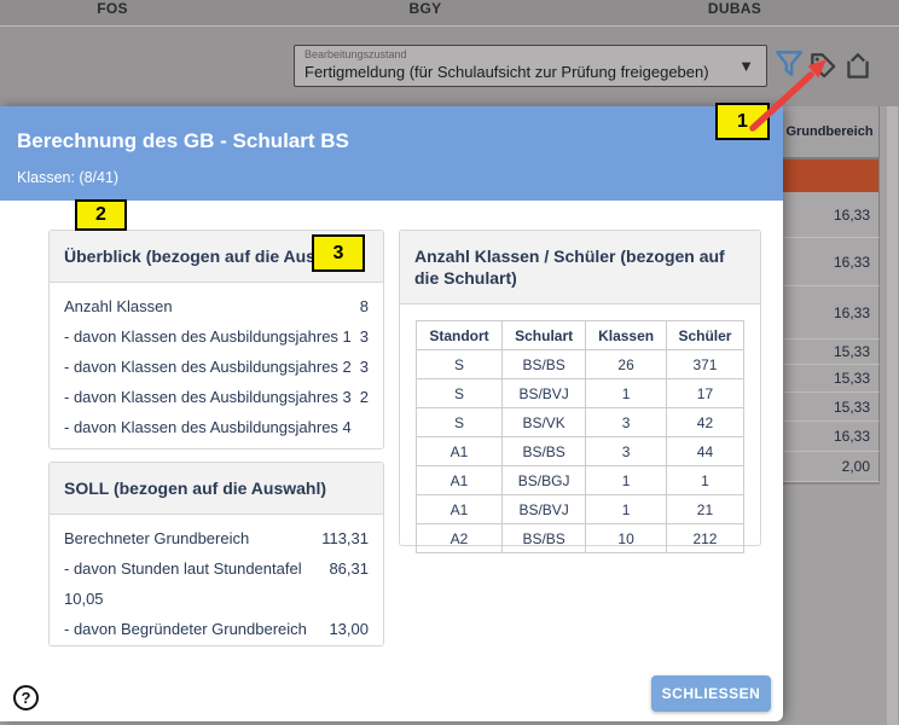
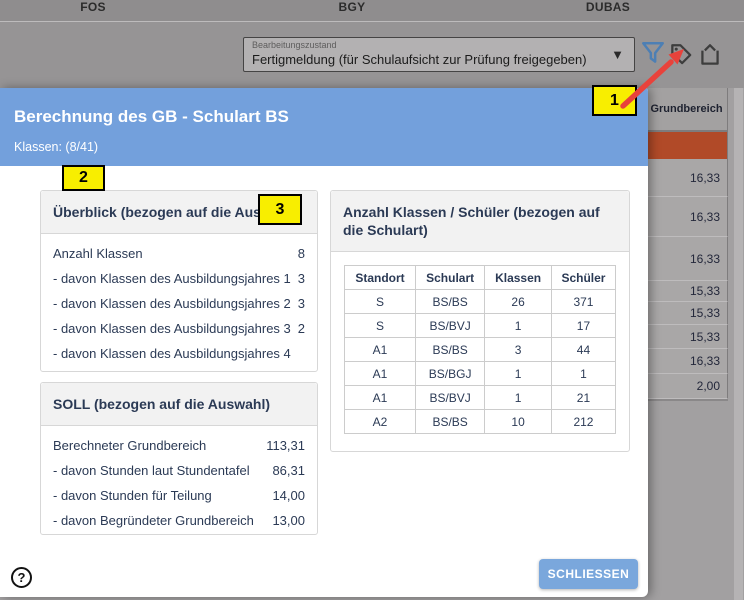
  FOS
  BGY
  DUBAS
  Bearbeitungszustand
  Fertigmeldung (für Schulaufsicht zur Prüfung freigegeben)
  ▼
  Grundbereich
  16,33
  16,33
  16,33
  15,33
  15,33
  15,33
  16,33
  2,00
  Berechnung des GB - Schulart BS
  Klassen: (8/41)
  Überblick (bezogen auf die Au
  Anzahl Klassen
  8
  - davon Klassen des Ausbildungsjahres 1
  3
  - davon Klassen des Ausbildungsjahres 2
  3
  - davon Klassen des Ausbildungsjahres 3
  2
  - davon Klassen des Ausbildungsjahres 4
  SOLL (bezogen auf die Auswahl)
  Berechneter Grundbereich
  113,31
  - davon Stunden laut Stundentafel
  86,31
+ - davon Stunden für Teilung
- 10,05
+ 14,00
  - davon Begründeter Grundbereich
  13,00
  Anzahl Klassen / Schüler (bezogen auf die Schulart)
  Standort	Schulart	Klassen	Schüler
  S	BS/BS	26	371
  S	BS/BVJ	1	17
- S	BS/VK	3	42
  A1	BS/BS	3	44
  A1	BS/BGJ	1	1
  A1	BS/BVJ	1	21
  A2	BS/BS	10	212
  ?
  SCHLIESSEN
  1
  2
  3
